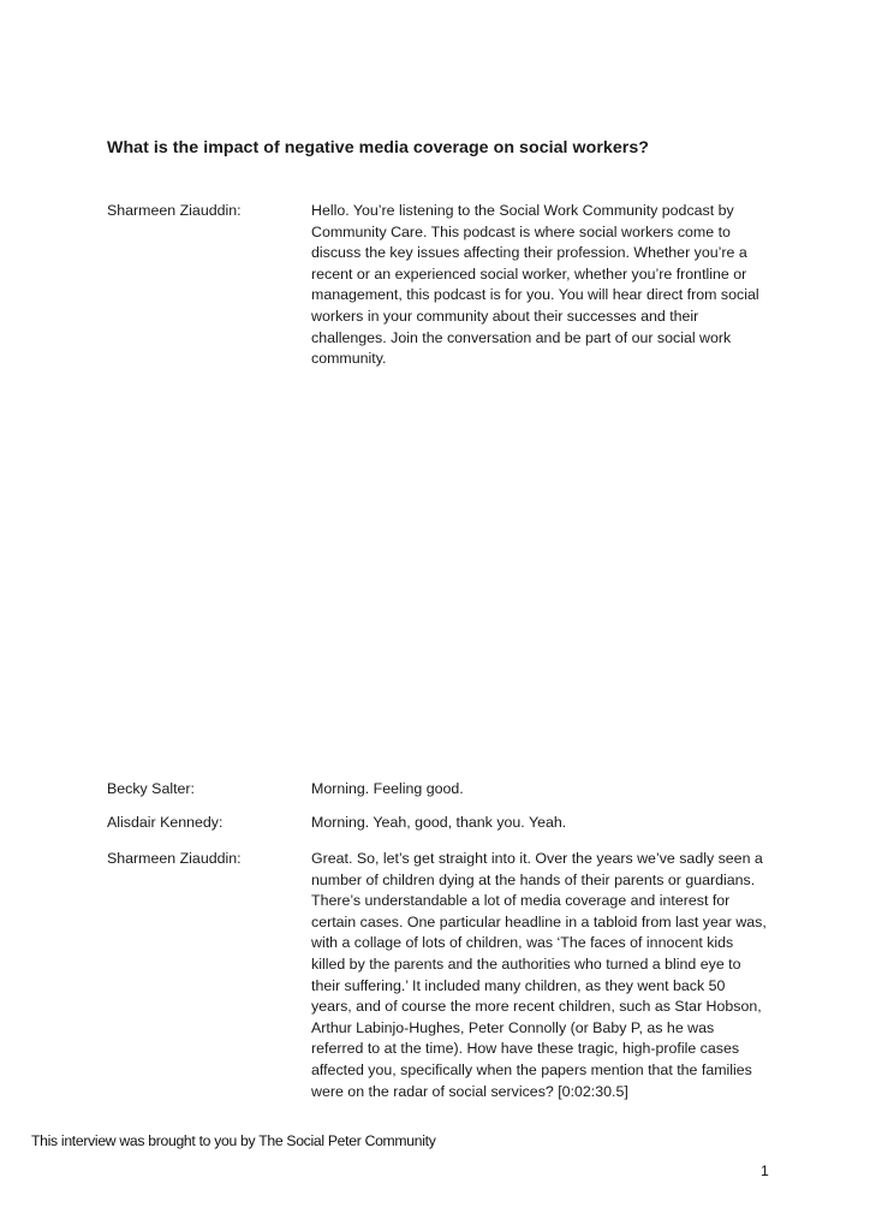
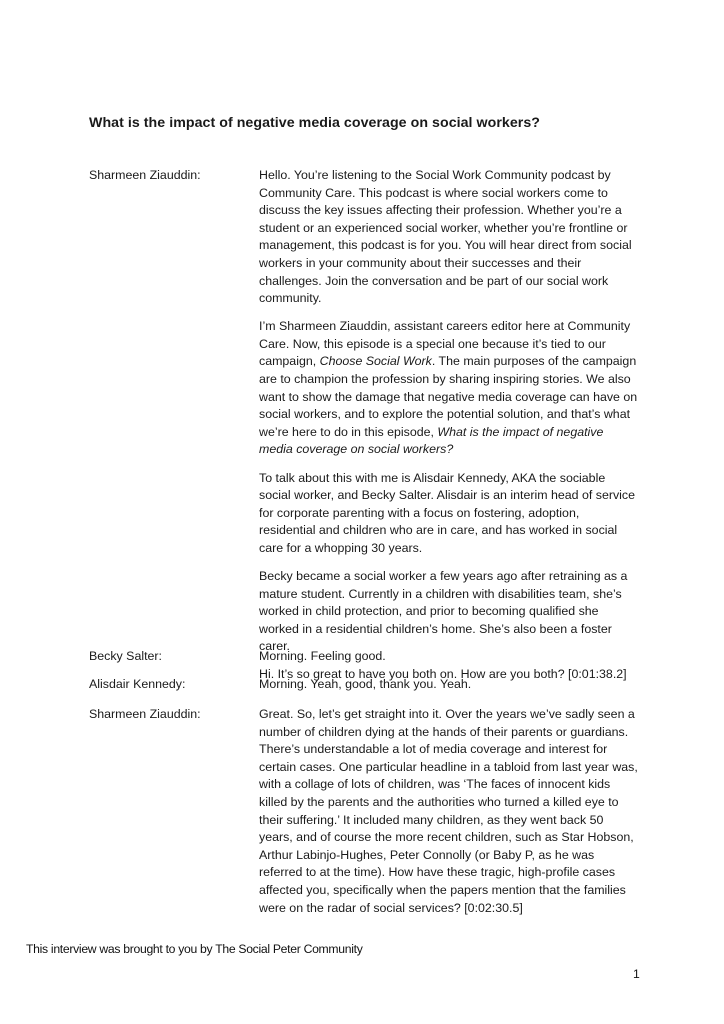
  What is the impact of negative media coverage on social workers?
  Sharmeen Ziauddin:
- Hello. You’re listening to the Social Work Community podcast by Community Care. This podcast is where social workers come to discuss the key issues affecting their profession. Whether you’re a recent or an experienced social worker, whether you’re frontline or management, this podcast is for you. You will hear direct from social workers in your community about their successes and their challenges. Join the conversation and be part of our social work community.
+ Hello. You’re listening to the Social Work Community podcast by Community Care. This podcast is where social workers come to discuss the key issues affecting their profession. Whether you’re a student or an experienced social worker, whether you’re frontline or management, this podcast is for you. You will hear direct from social workers in your community about their successes and their challenges. Join the conversation and be part of our social work community.
+ I’m Sharmeen Ziauddin, assistant careers editor here at Community Care. Now, this episode is a special one because it’s tied to our campaign, Choose Social Work. The main purposes of the campaign are to champion the profession by sharing inspiring stories. We also want to show the damage that negative media coverage can have on social workers, and to explore the potential solution, and that’s what we’re here to do in this episode, What is the impact of negative media coverage on social workers?
+ To talk about this with me is Alisdair Kennedy, AKA the sociable social worker, and Becky Salter. Alisdair is an interim head of service for corporate parenting with a focus on fostering, adoption, residential and children who are in care, and has worked in social care for a whopping 30 years.
+ Becky became a social worker a few years ago after retraining as a mature student. Currently in a children with disabilities team, she’s worked in child protection, and prior to becoming qualified she worked in a residential children’s home. She’s also been a foster carer.
+ Hi. It’s so great to have you both on. How are you both? [0:01:38.2]
  Becky Salter:
  Morning. Feeling good.
  Alisdair Kennedy:
  Morning. Yeah, good, thank you. Yeah.
  Sharmeen Ziauddin:
- Great. So, let’s get straight into it. Over the years we’ve sadly seen a number of children dying at the hands of their parents or guardians. There’s understandable a lot of media coverage and interest for certain cases. One particular headline in a tabloid from last year was, with a collage of lots of children, was ‘The faces of innocent kids killed by the parents and the authorities who turned a blind eye to their suffering.’ It included many children, as they went back 50 years, and of course the more recent children, such as Star Hobson, Arthur Labinjo-Hughes, Peter Connolly (or Baby P, as he was referred to at the time). How have these tragic, high-profile cases affected you, specifically when the papers mention that the families were on the radar of social services? [0:02:30.5]
+ Great. So, let’s get straight into it. Over the years we’ve sadly seen a number of children dying at the hands of their parents or guardians. There’s understandable a lot of media coverage and interest for certain cases. One particular headline in a tabloid from last year was, with a collage of lots of children, was ‘The faces of innocent kids killed by the parents and the authorities who turned a killed eye to their suffering.’ It included many children, as they went back 50 years, and of course the more recent children, such as Star Hobson, Arthur Labinjo-Hughes, Peter Connolly (or Baby P, as he was referred to at the time). How have these tragic, high-profile cases affected you, specifically when the papers mention that the families were on the radar of social services? [0:02:30.5]
  This interview was brought to you by The Social Peter Community
  1
